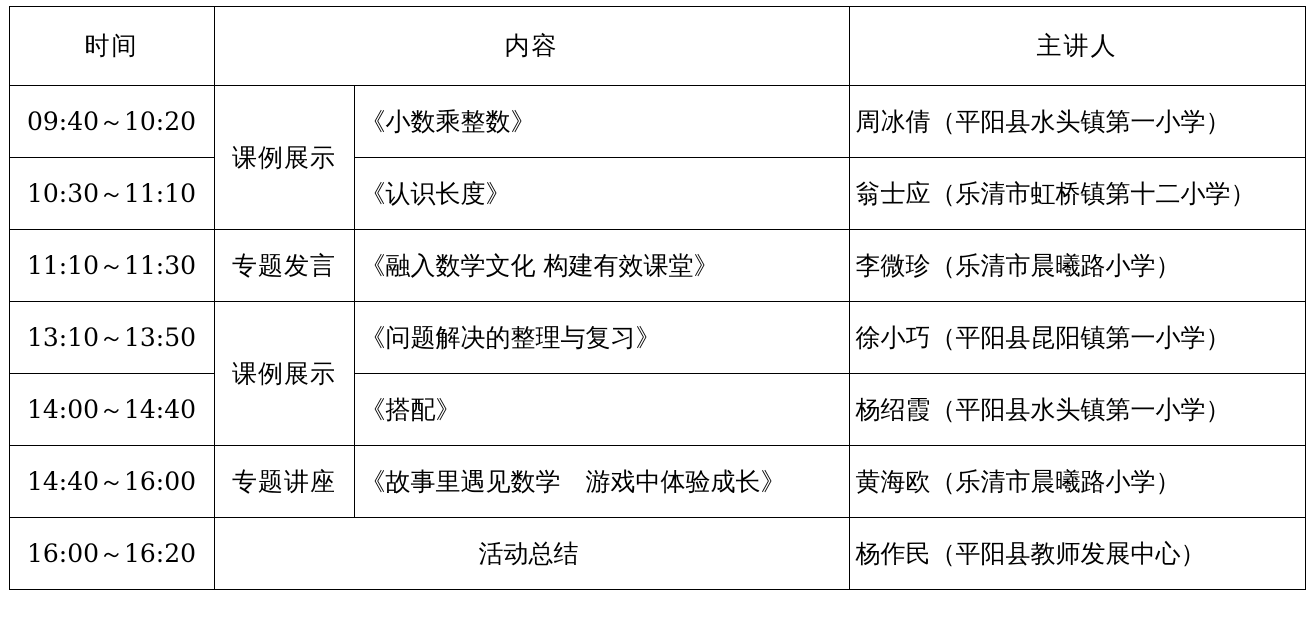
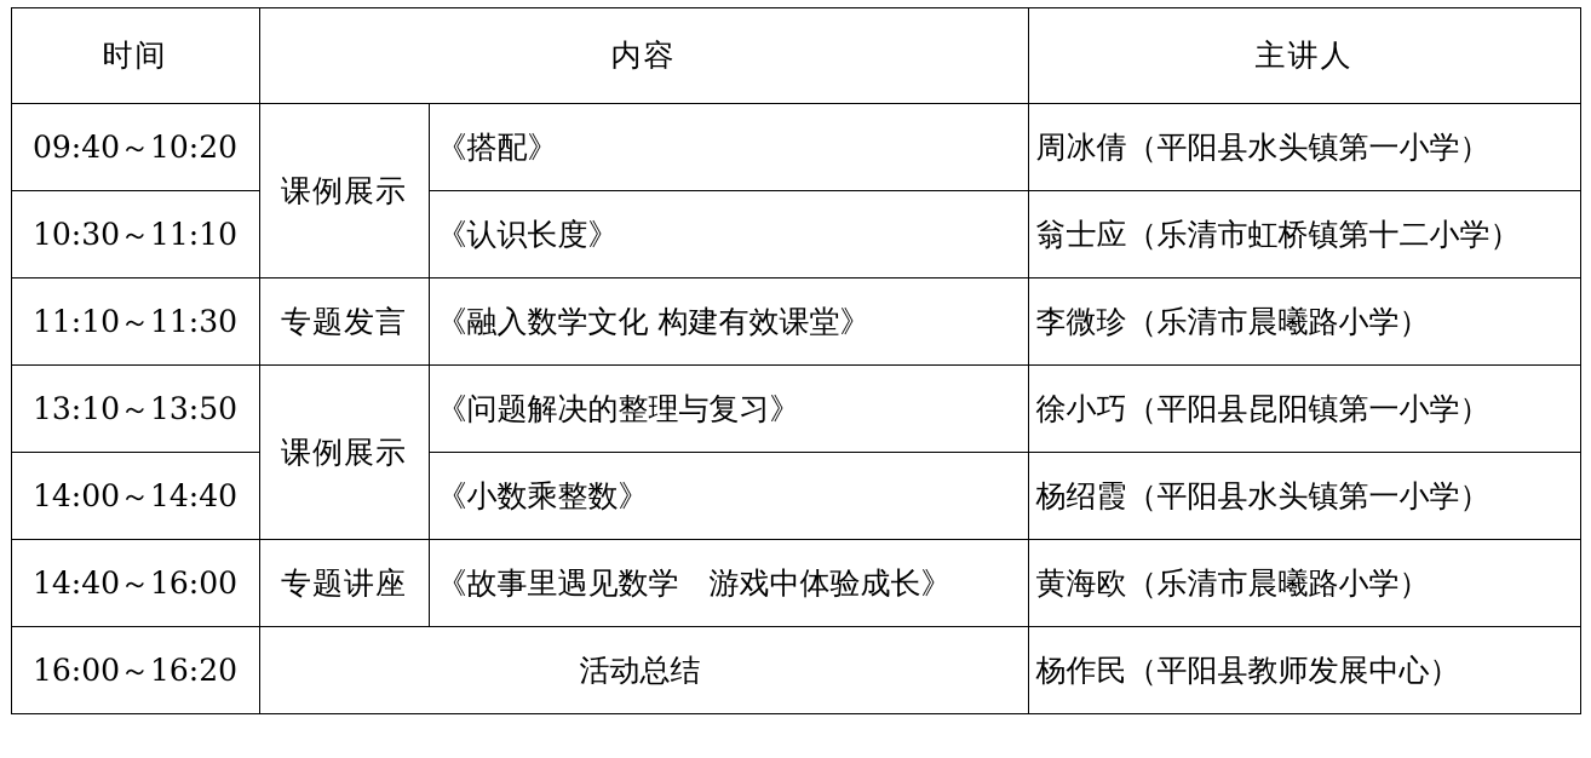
  时间	内容	主讲人
- 09:40～10:20	课例展示	《小数乘整数》	周冰倩（平阳县水头镇第一小学）
+ 09:40～10:20	课例展示	《搭配》	周冰倩（平阳县水头镇第一小学）
  10:30～11:10	《认识长度》	翁士应（乐清市虹桥镇第十二小学）
  11:10～11:30	专题发言	《融入数学文化 构建有效课堂》	李微珍（乐清市晨曦路小学）
  13:10～13:50	课例展示	《问题解决的整理与复习》	徐小巧（平阳县昆阳镇第一小学）
- 14:00～14:40	《搭配》	杨绍霞（平阳县水头镇第一小学）
+ 14:00～14:40	《小数乘整数》	杨绍霞（平阳县水头镇第一小学）
  14:40～16:00	专题讲座	《故事里遇见数学 游戏中体验成长》	黄海欧（乐清市晨曦路小学）
  16:00～16:20	活动总结	杨作民（平阳县教师发展中心）
